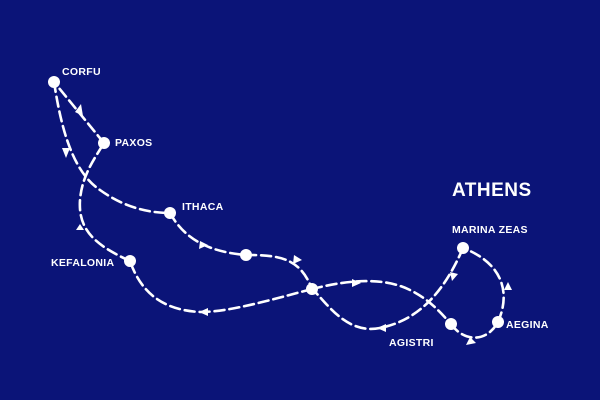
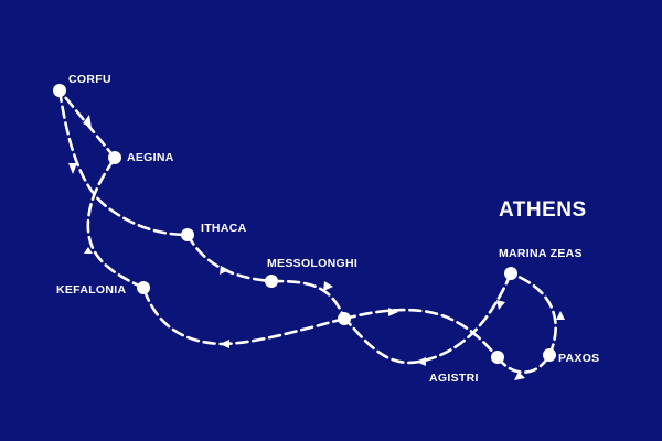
  ATHENS
  CORFU
- PAXOS
+ AEGINA
  ITHACA
+ MESSOLONGHI
  KEFALONIA
  MARINA ZEAS
  AGISTRI
- AEGINA
+ PAXOS
